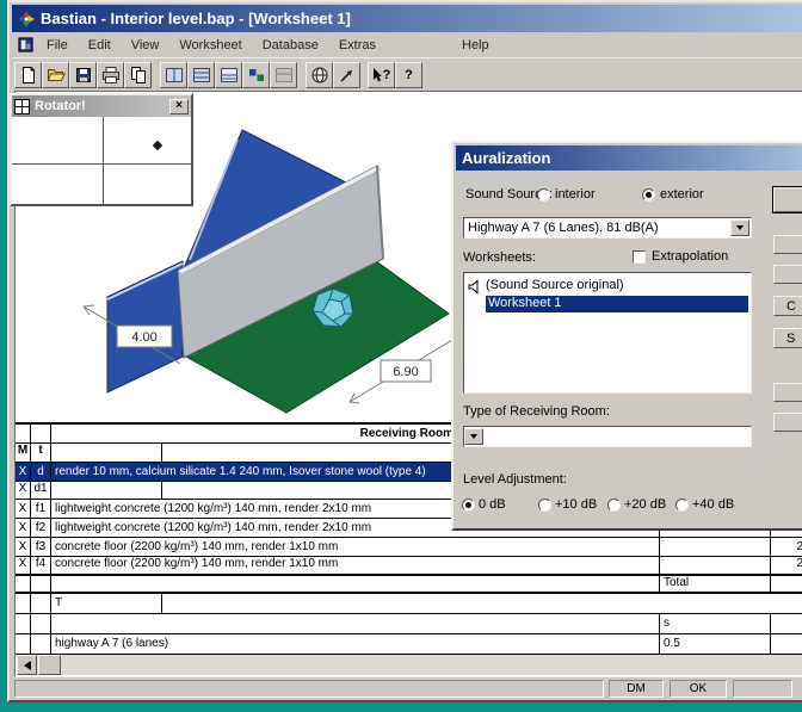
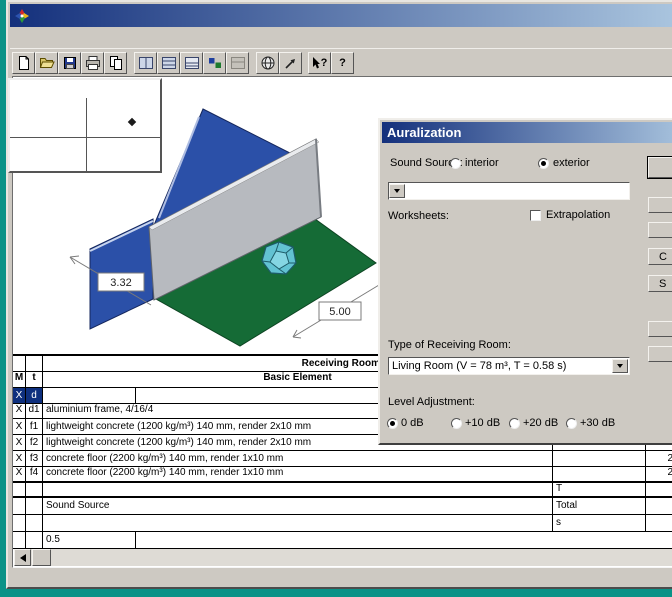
- Bastian - Interior level.bap - [Worksheet 1]
- File
- Edit
- View
- Worksheet
- Database
- Extras
- Help
  ?
  ?
- 4.00
+ 3.32
- 6.90
+ 5.00
  Receiving Room
  M
  t
+ Basic Element
  X
  d
- render 10 mm, calcium silicate 1.4 240 mm, Isover stone wool (type 4)
  X
  d1
+ aluminium frame, 4/16/4
  X
  f1
  lightweight concrete (1200 kg/m³) 140 mm, render 2x10 mm
  X
  f2
  lightweight concrete (1200 kg/m³) 140 mm, render 2x10 mm
  X
  f3
  concrete floor (2200 kg/m³) 140 mm, render 1x10 mm
  2
  X
  f4
  concrete floor (2200 kg/m³) 140 mm, render 1x10 mm
  2
- Total
+ T
+ Sound Source
- T
+ Total
  s
- highway A 7 (6 lanes)
  0.5
- DM
- OK
- Rotator!
- ×
  Auralization
  Sound Sour:
  interior
  exterior
- Highway A 7 (6 Lanes), 81 dB(A)
  Worksheets:
  Extrapolation
- (Sound Source original)
- Worksheet 1
  Type of Receiving Room:
+ Living Room (V = 78 m³, T = 0.58 s)
  Level Adjustment:
  0 dB
  +10 dB
  +20 dB
- +40 dB
+ +30 dB
  C
  S
